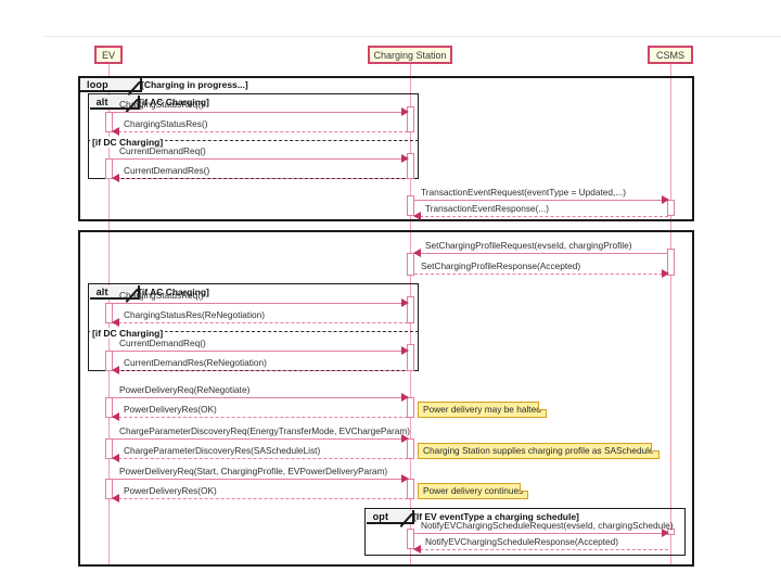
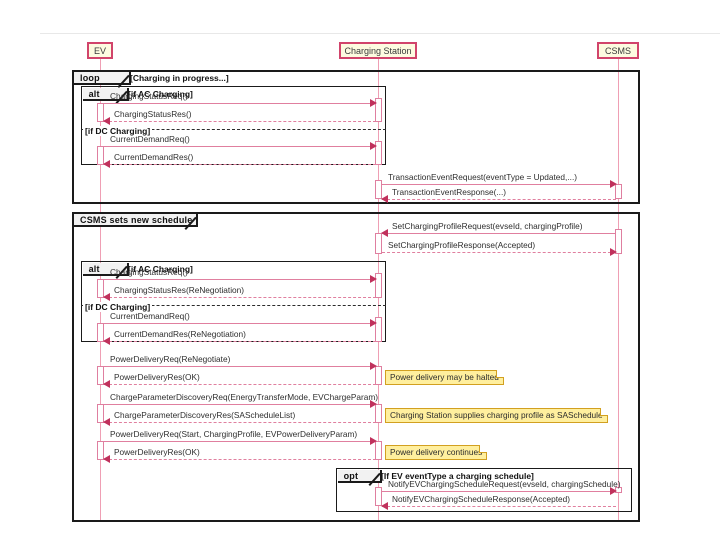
  EV
  Charging Station
  CSMS
  loop
  [Charging in progress...]
  alt
  [if AC Charging]
  [if DC Charging]
  ChargingStatusReq()
  ChargingStatusRes()
  CurrentDemandReq()
  CurrentDemandRes()
  TransactionEventRequest(eventType = Updated,...)
  TransactionEventResponse(...)
+ CSMS sets new schedule
  SetChargingProfileRequest(evseId, chargingProfile)
  SetChargingProfileResponse(Accepted)
  alt
  [if AC Charging]
  [if DC Charging]
  ChargingStatusReq()
  ChargingStatusRes(ReNegotiation)
  CurrentDemandReq()
  CurrentDemandRes(ReNegotiation)
  PowerDeliveryReq(ReNegotiate)
  PowerDeliveryRes(OK)
  Power delivery may be halte
  ChargeParameterDiscoveryReq(EnergyTransferMode, EVChargeParam)
  ChargeParameterDiscoveryRes(SAScheduleList)
  Charging Station supplies charging profile as SASchedul
  PowerDeliveryReq(Start, ChargingProfile, EVPowerDeliveryParam)
  PowerDeliveryRes(OK)
  Power delivery continue
  opt
  [If EV eventType a charging schedule]
  NotifyEVChargingScheduleRequest(evseId, chargingSchedule)
  NotifyEVChargingScheduleResponse(Accepted)
